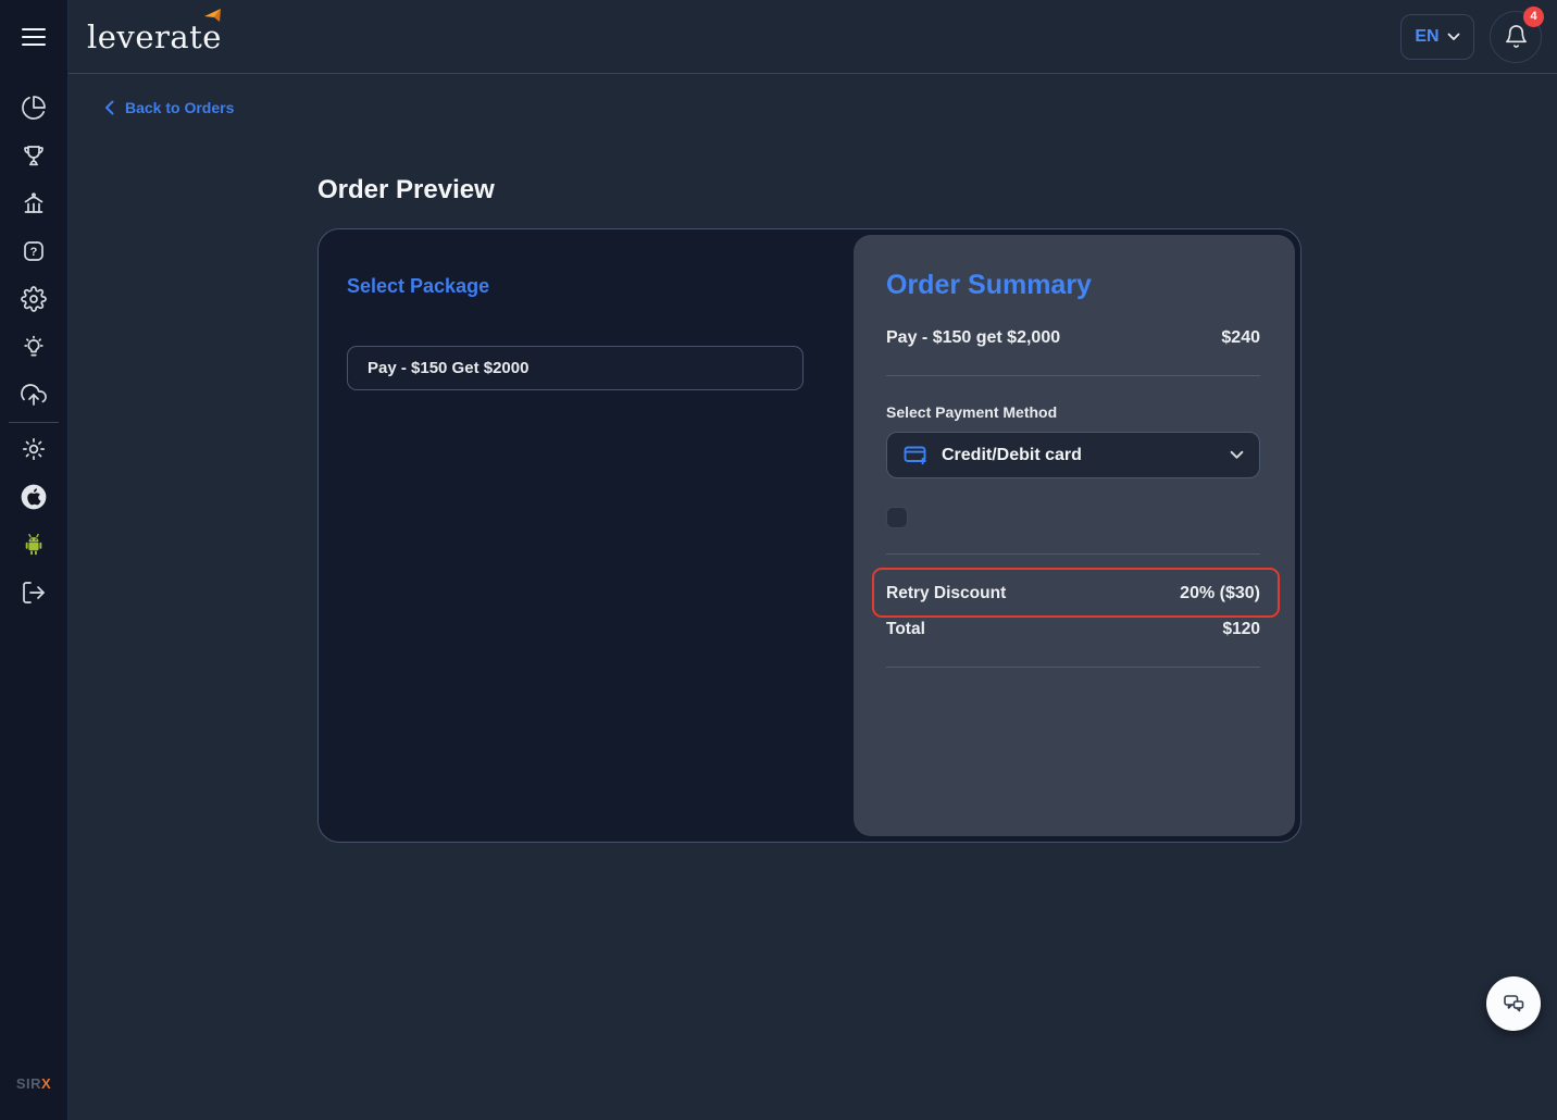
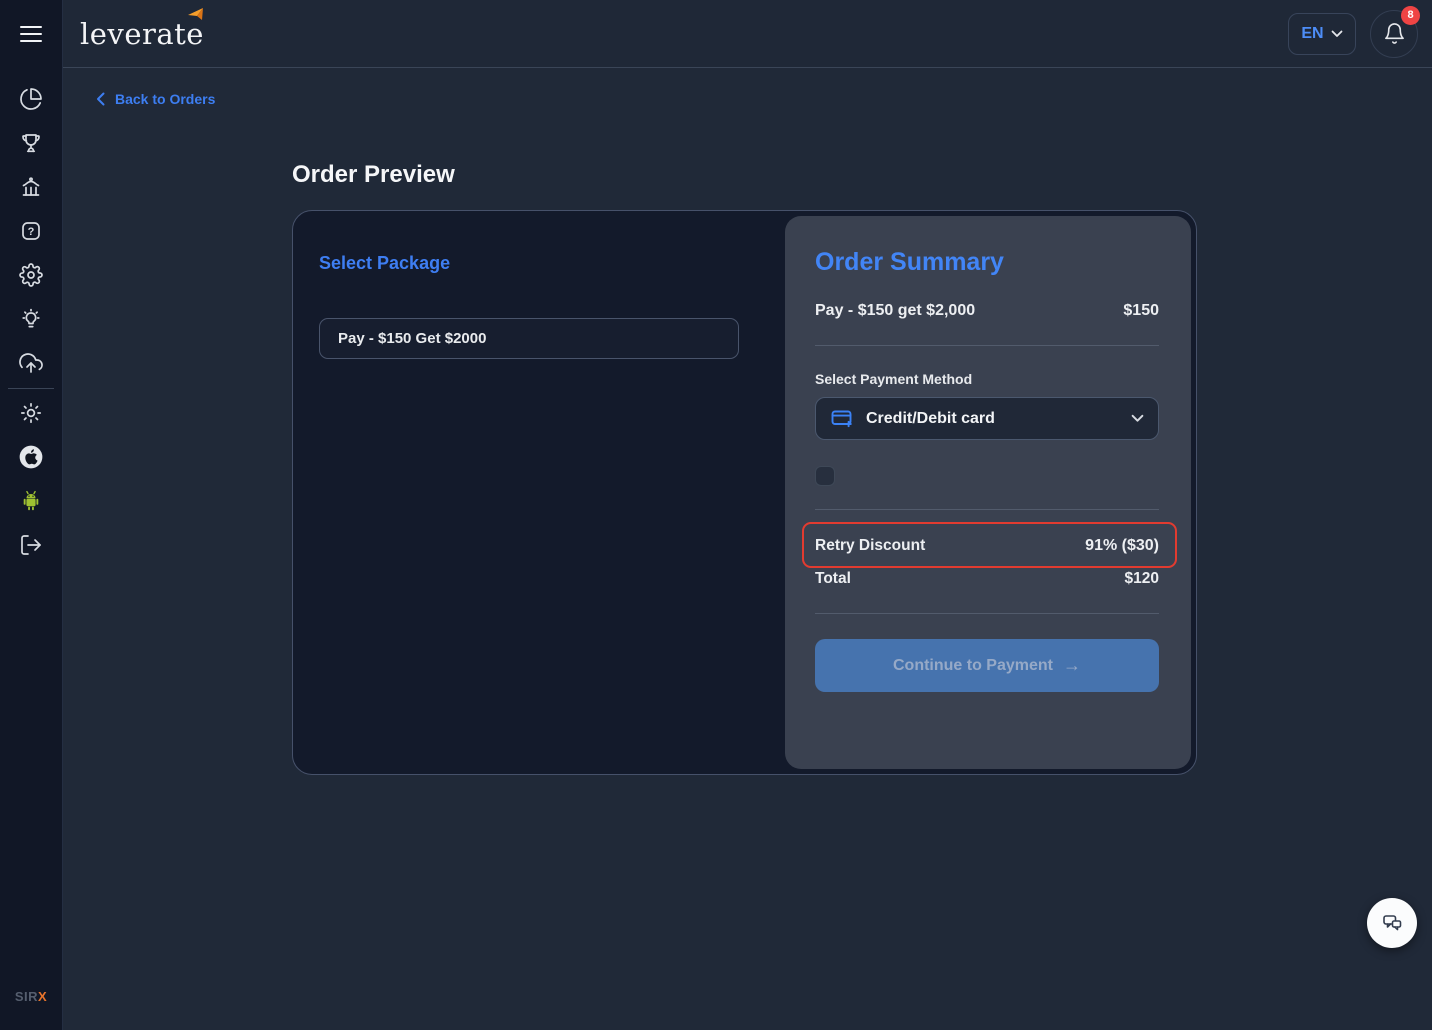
  ?
  SIRX
  leverate
  EN
- 4
+ 8
  Back to Orders
  Order Preview
  Select Package
  Pay - $150 Get $2000
  Order Summary
  Pay - $150 get $2,000
- $240
+ $150
  Select Payment Method
  Credit/Debit card
  Retry Discount
- 20% ($30)
+ 91% ($30)
  Total
  $120
+ Continue to Payment
+ →
